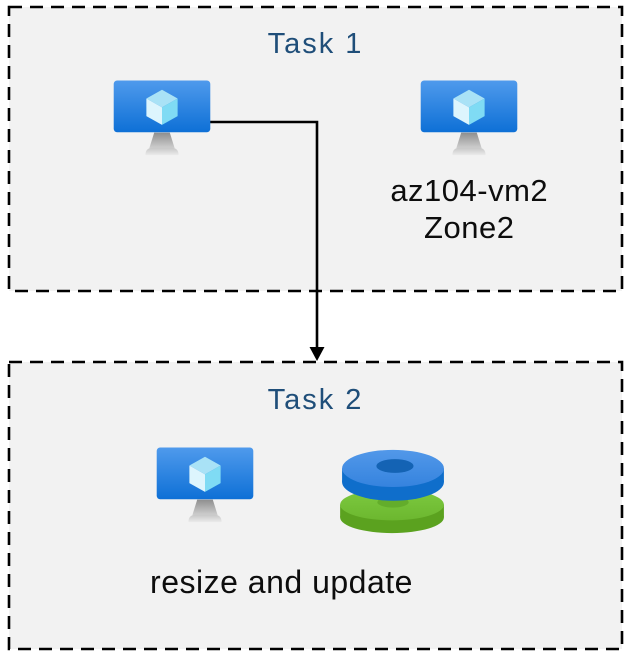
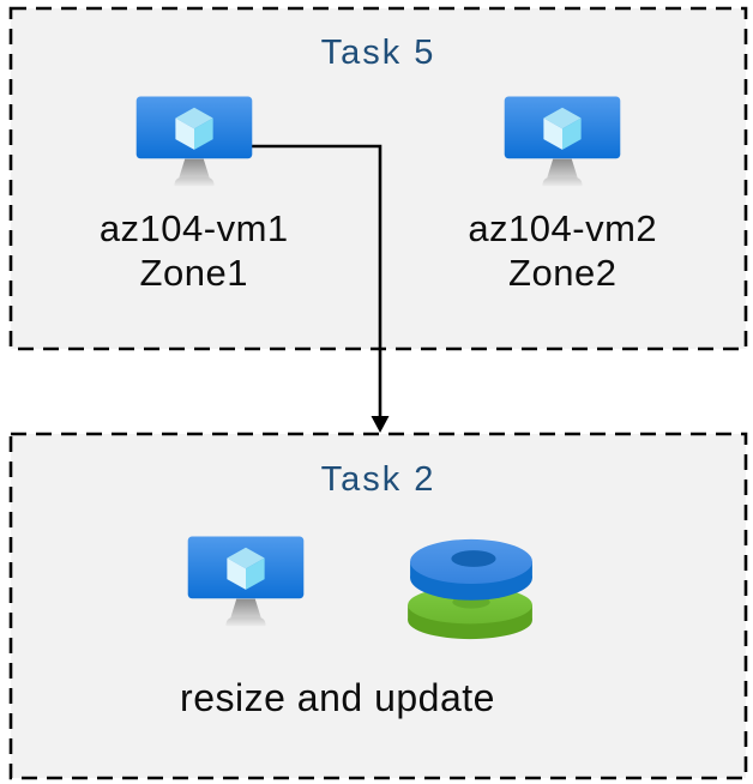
- Task 1
+ Task 5
+ az104-vm1
+ Zone1
  az104-vm2
  Zone2
  Task 2
  resize and update
